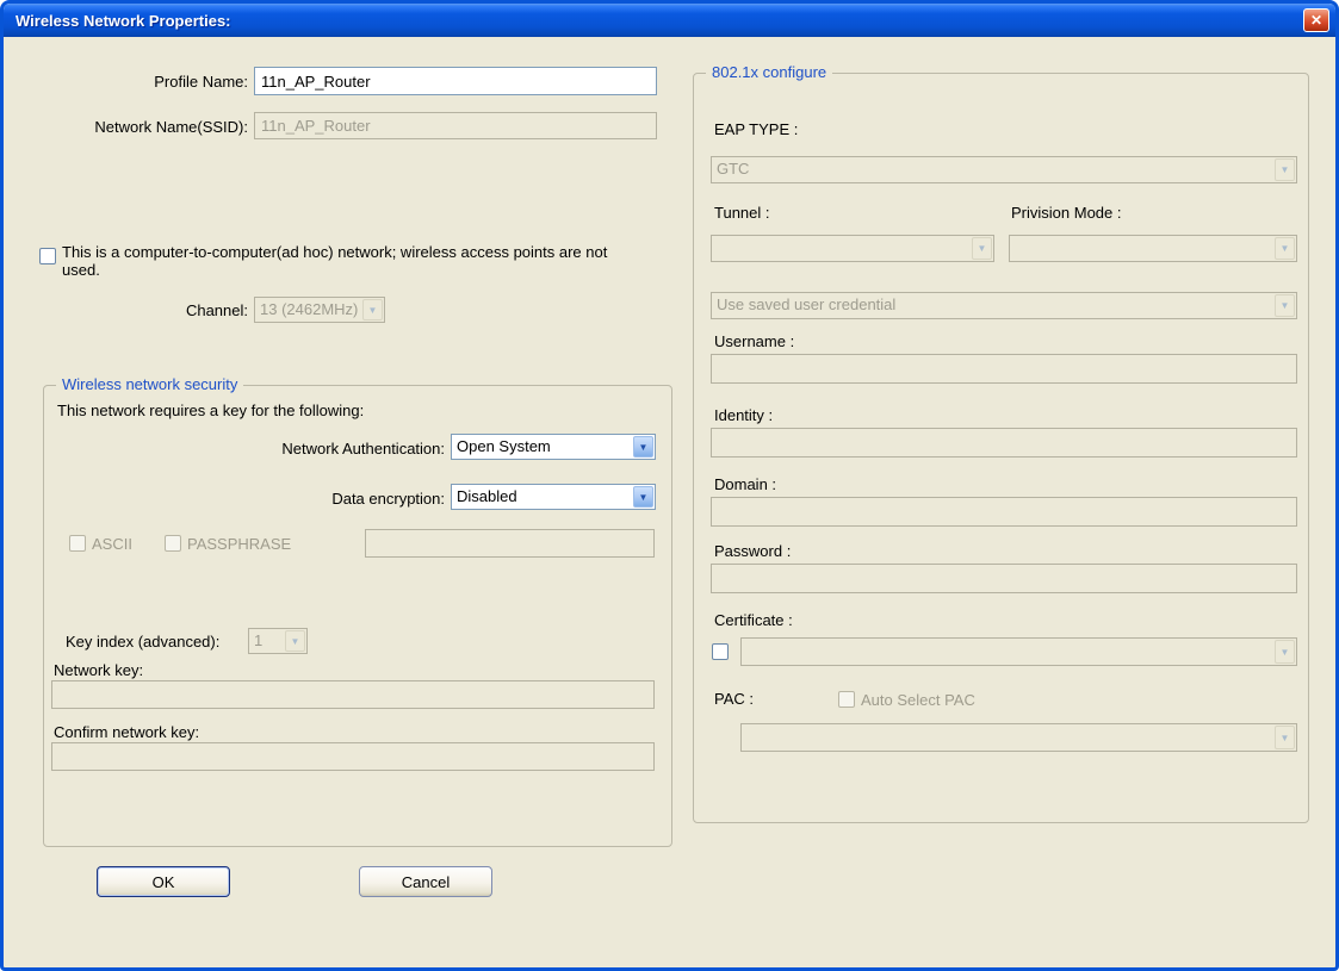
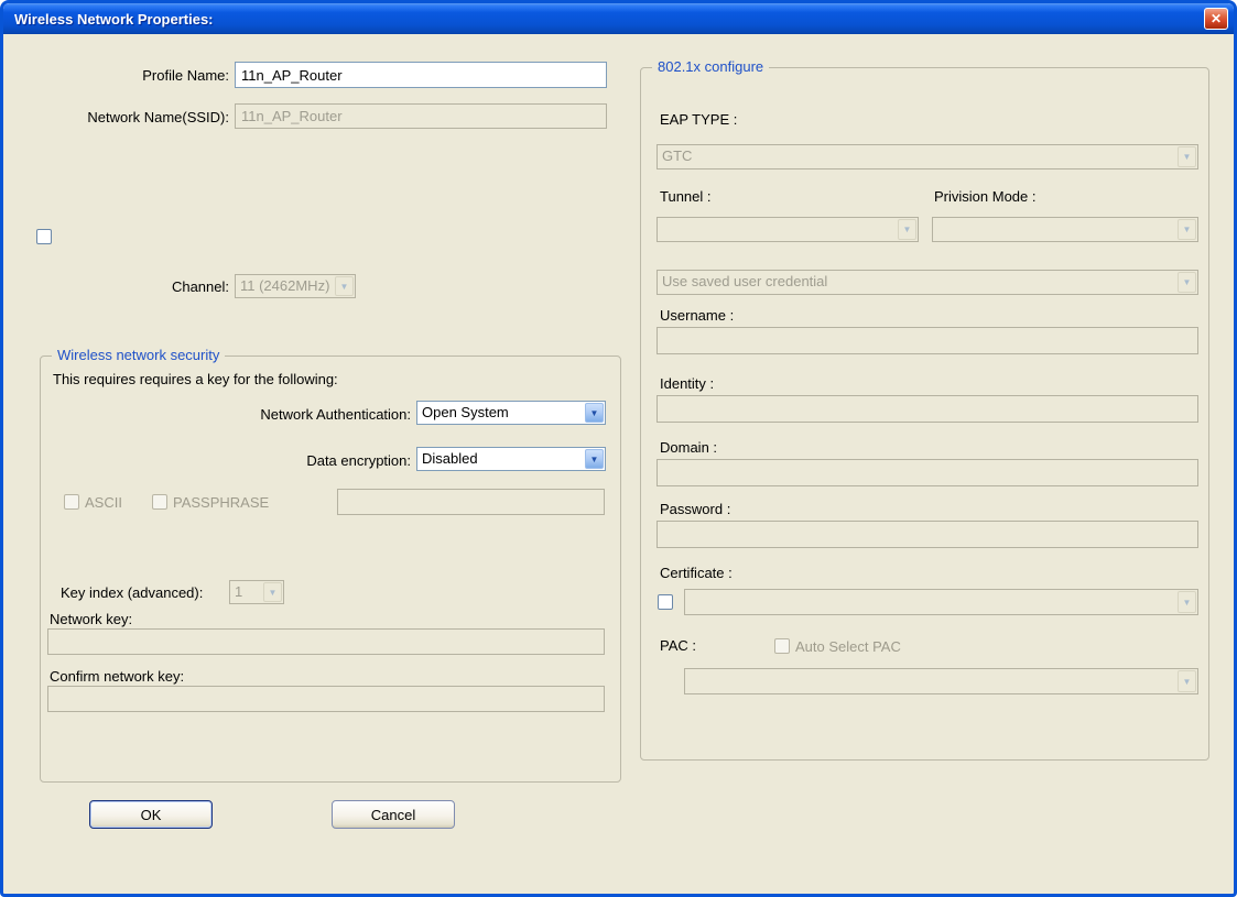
  Wireless Network Properties:
  ✕
  Profile Name:
  11n_AP_Router
  Network Name(SSID):
  11n_AP_Router
- This is a computer-to-computer(ad hoc) network; wireless access points are not used.
  Channel:
- 13 (2462MHz)
+ 11 (2462MHz)
  ▼
  Wireless network security
- This network requires a key for the following:
+ This requires requires a key for the following:
  Network Authentication:
  Open System
  ▼
  Data encryption:
  Disabled
  ▼
  ASCII
  PASSPHRASE
  Key index (advanced):
  1
  ▼
  Network key:
  Confirm network key:
  OK
  Cancel
  802.1x configure
  EAP TYPE :
  GTC
  ▼
  Tunnel :
  Privision Mode :
  ▼
  ▼
  Use saved user credential
  ▼
  Username :
  Identity :
  Domain :
  Password :
  Certificate :
  ▼
  PAC :
  Auto Select PAC
  ▼
